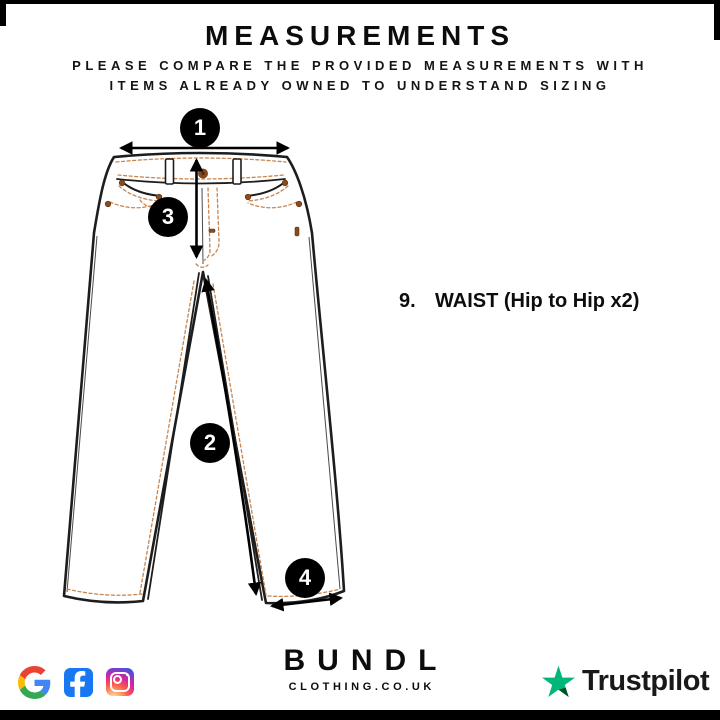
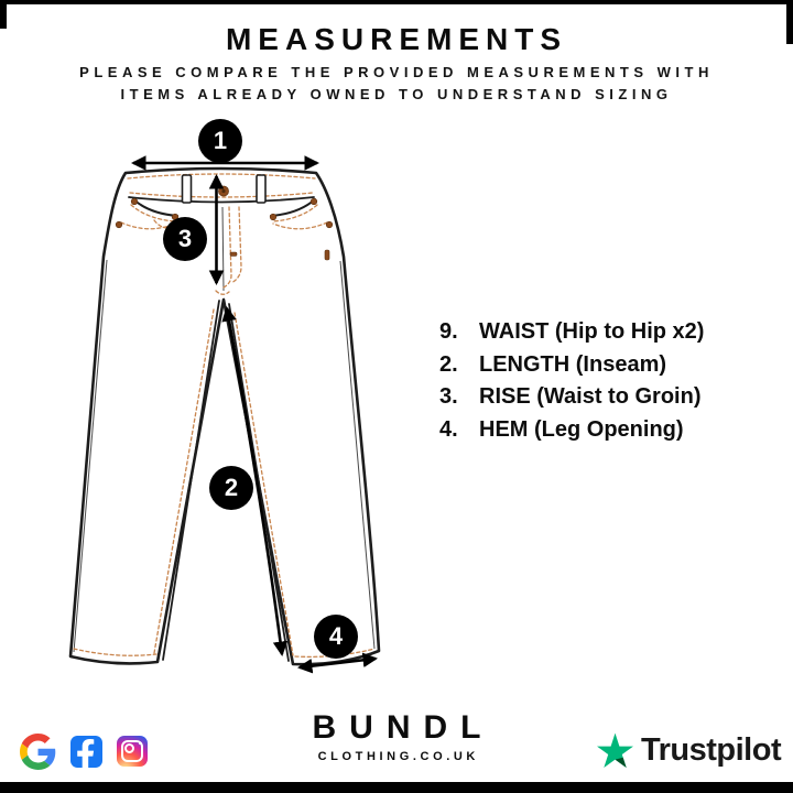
  MEASUREMENTS
  PLEASE COMPARE THE PROVIDED MEASUREMENTS WITH
  ITEMS ALREADY OWNED TO UNDERSTAND SIZING
  1
  2
  3
  4
  9.
  WAIST (Hip to Hip x2)
+ 2.
+ LENGTH (Inseam)
+ 3.
+ RISE (Waist to Groin)
+ 4.
+ HEM (Leg Opening)
  BUNDL
  CLOTHING.CO.UK
  Trustpilot
